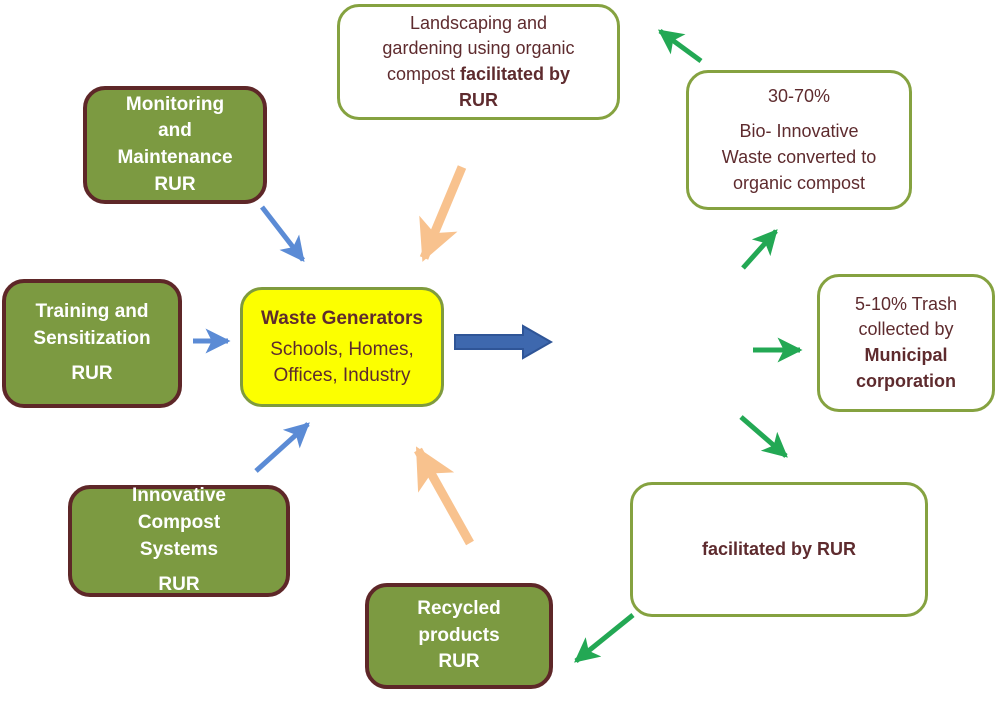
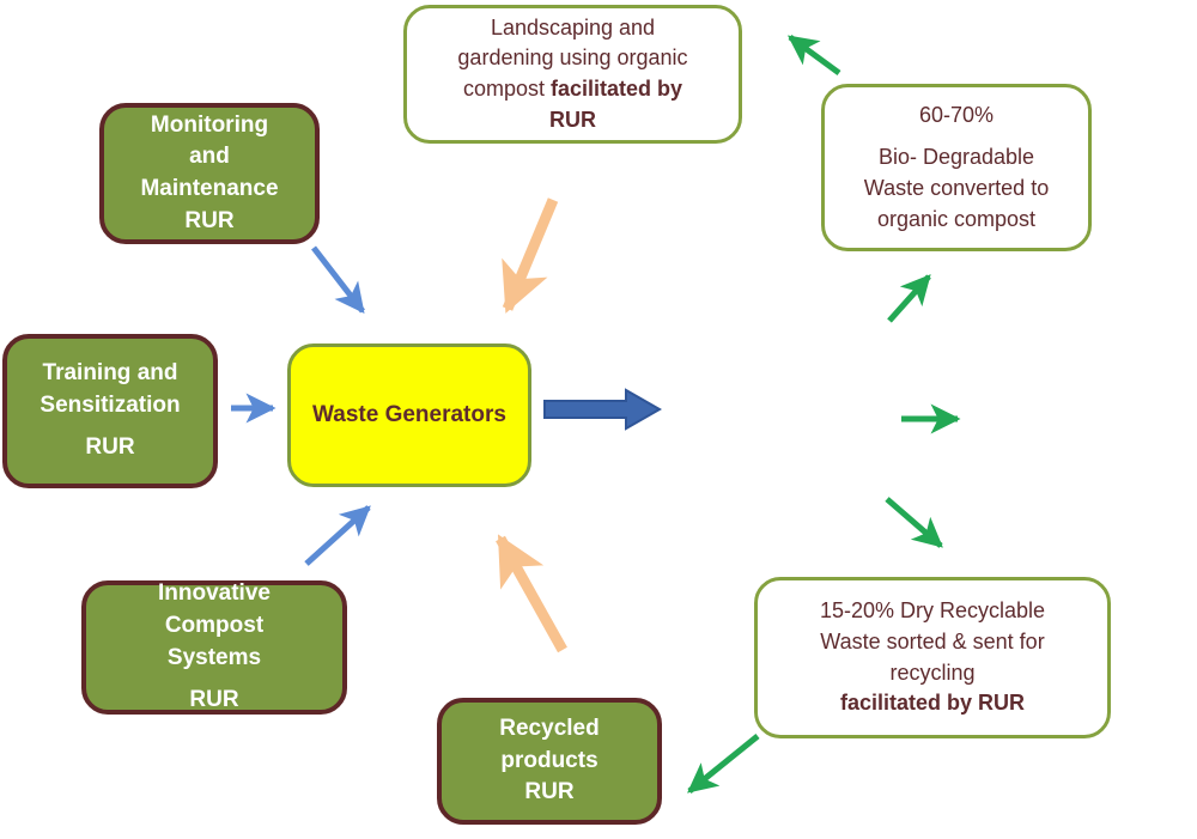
  Landscaping and gardening using organic compost facilitated by RUR
- 30-70%
+ 60-70%
- Bio- Innovative Waste converted to organic compost
+ Bio- Degradable Waste converted to organic compost
  Monitoring and Maintenance
  RUR
  Training and Sensitization
  RUR
  Waste Generators
- Schools, Homes, Offices, Industry
- 5-10% Trash collected by
- Municipal corporation
  Innovative Compost Systems
  RUR
+ 15-20% Dry Recyclable Waste sorted & sent for recycling
  facilitated by RUR
  Recycled products
  RUR
